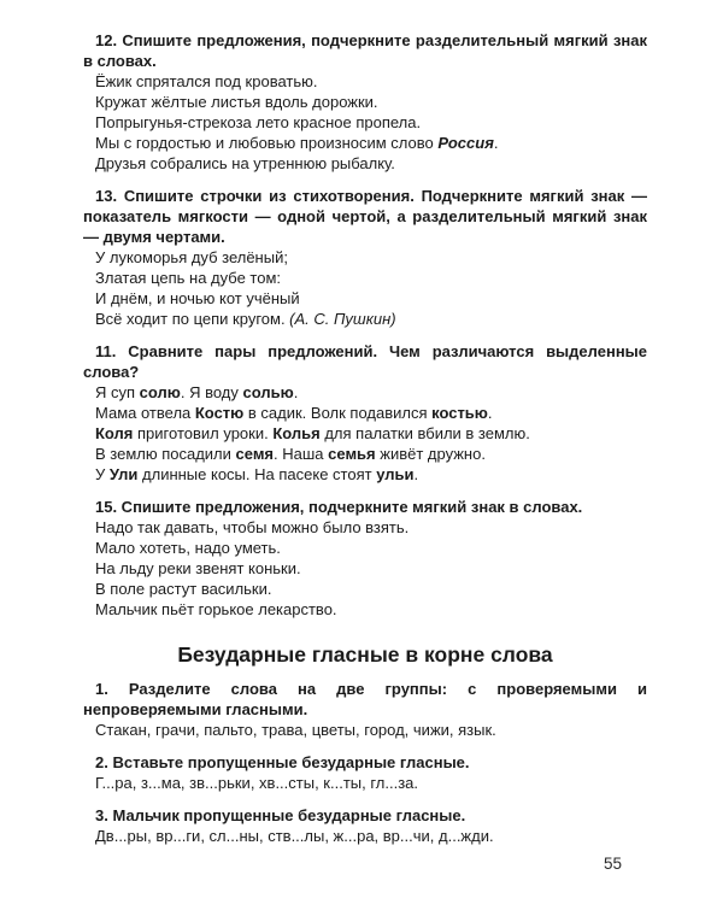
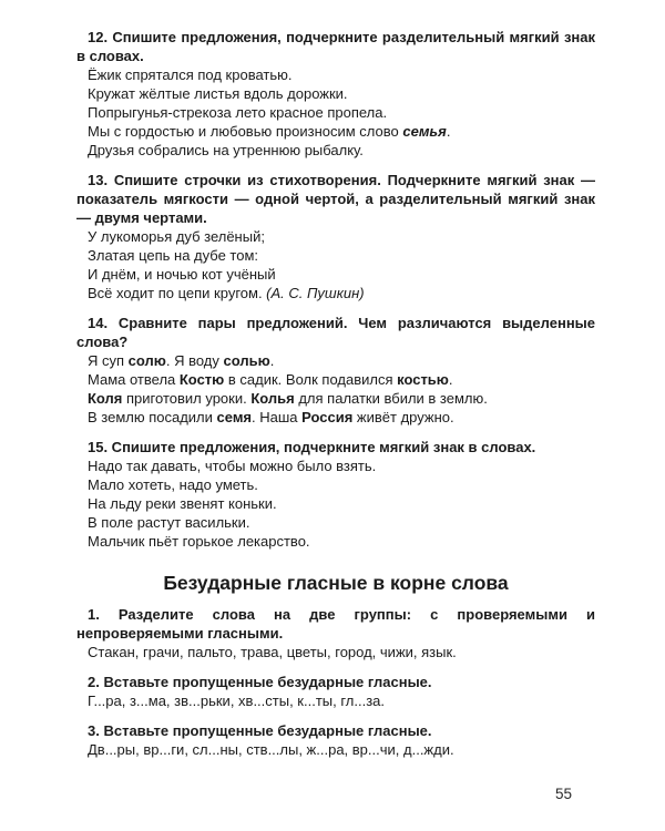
  12. Спишите предложения, подчеркните разделительный мягкий знак в словах.
  Ёжик спрятался под кроватью.
  Кружат жёлтые листья вдоль дорожки.
  Попрыгунья-стрекоза лето красное пропела.
- Мы с гордостью и любовью произносим слово Россия.
+ Мы с гордостью и любовью произносим слово семья.
  Друзья собрались на утреннюю рыбалку.
  13. Спишите строчки из стихотворения. Подчеркните мягкий знак — показатель мягкости — одной чертой, а разделительный мягкий знак — двумя чертами.
  У лукоморья дуб зелёный;
  Златая цепь на дубе том:
  И днём, и ночью кот учёный
  Всё ходит по цепи кругом. (А. С. Пушкин)
- 11. Сравните пары предложений. Чем различаются выделенные слова?
+ 14. Сравните пары предложений. Чем различаются выделенные слова?
  Я суп солю. Я воду солью.
  Мама отвела Костю в садик. Волк подавился костью.
  Коля приготовил уроки. Колья для палатки вбили в землю.
- В землю посадили семя. Наша семья живёт дружно.
+ В землю посадили семя. Наша Россия живёт дружно.
- У Ули длинные косы. На пасеке стоят ульи.
  15. Спишите предложения, подчеркните мягкий знак в словах.
  Надо так давать, чтобы можно было взять.
  Мало хотеть, надо уметь.
  На льду реки звенят коньки.
  В поле растут васильки.
  Мальчик пьёт горькое лекарство.
  Безударные гласные в корне слова
  1. Разделите слова на две группы: с проверяемыми и непроверяемыми гласными.
  Стакан, грачи, пальто, трава, цветы, город, чижи, язык.
  2. Вставьте пропущенные безударные гласные.
  Г...ра, з...ма, зв...рьки, хв...сты, к...ты, гл...за.
- 3. Мальчик пропущенные безударные гласные.
+ 3. Вставьте пропущенные безударные гласные.
  Дв...ры, вр...ги, сл...ны, ств...лы, ж...ра, вр...чи, д...жди.
  55
